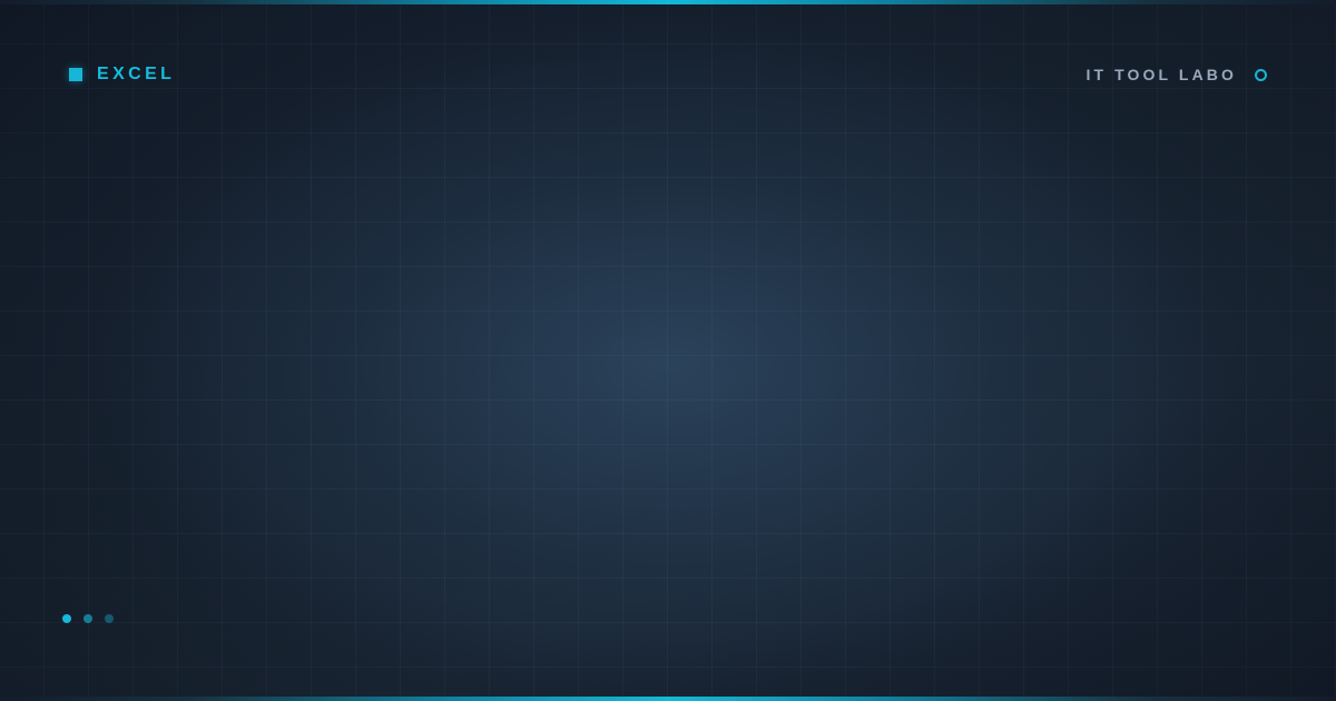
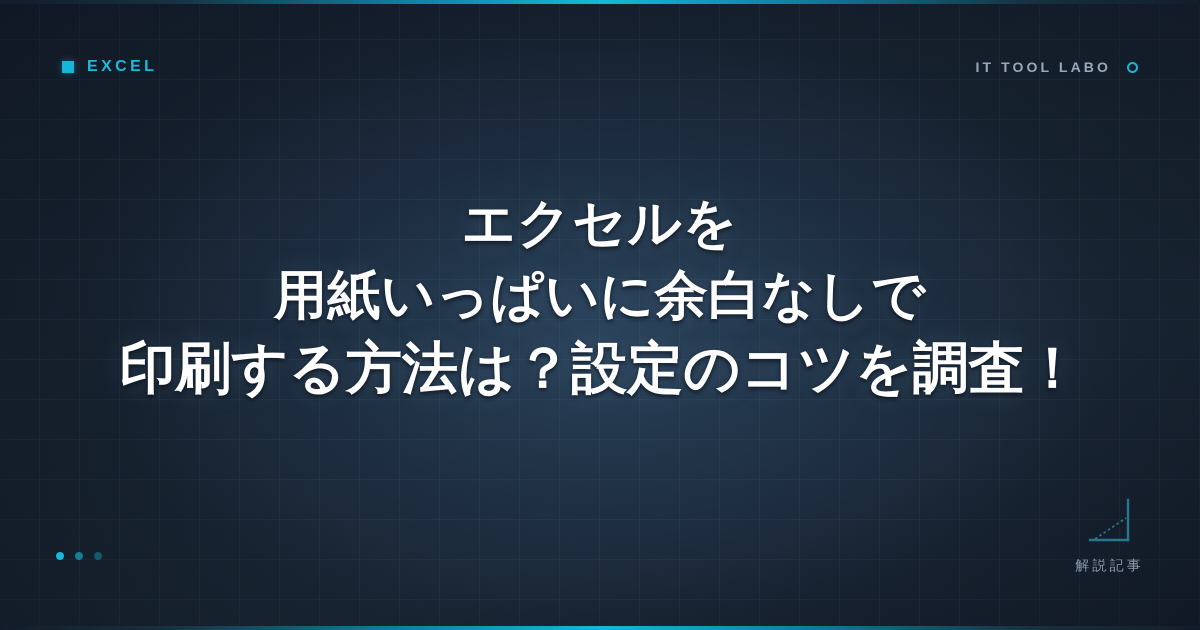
  EXCEL
  IT TOOL LABO
+ エクセルを
+ 用紙いっぱいに余白なしで
+ 印刷する方法は？設定のコツを調査！
+ 解説記事
